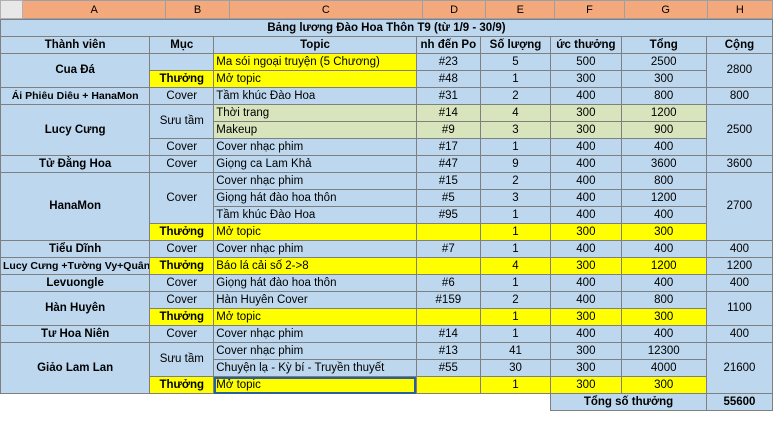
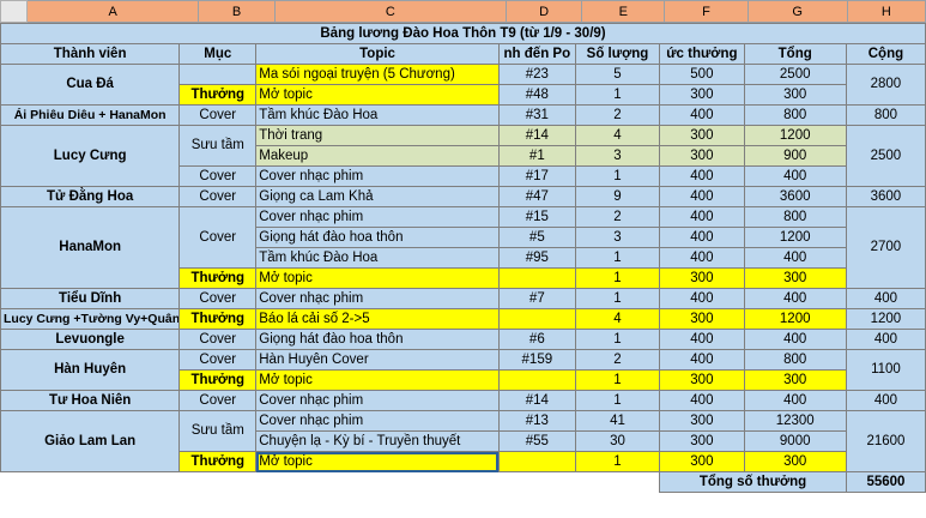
  	A	B	C	D	E	F	G	H
  Bảng lương Đào Hoa Thôn T9 (từ 1/9 - 30/9)
  Thành viên	Mục	Topic	nh đến Po	Số lượng	ức thưởng	Tổng	Cộng
  Cua Đá		Ma sói ngoại truyện (5 Chương)	#23	5	500	2500	2800
  Thưởng	Mở topic	#48	1	300	300
  Ái Phiêu Diêu + HanaMon	Cover	Tầm khúc Đào Hoa	#31	2	400	800	800
  Lucy Cưng	Sưu tầm	Thời trang	#14	4	300	1200	2500
- Makeup	#9	3	300	900
+ Makeup	#1	3	300	900
  Cover	Cover nhạc phim	#17	1	400	400
  Tử Đằng Hoa	Cover	Giọng ca Lam Khả	#47	9	400	3600	3600
  HanaMon	Cover	Cover nhạc phim	#15	2	400	800	2700
  Giọng hát đào hoa thôn	#5	3	400	1200
  Tầm khúc Đào Hoa	#95	1	400	400
  Thưởng	Mở topic		1	300	300
  Tiểu Dĩnh	Cover	Cover nhạc phim	#7	1	400	400	400
- Lucy Cưng +Tường Vy+Quân	Thưởng	Báo lá cải số 2->8		4	300	1200	1200
+ Lucy Cưng +Tường Vy+Quân	Thưởng	Báo lá cải số 2->5		4	300	1200	1200
  Levuongle	Cover	Giọng hát đào hoa thôn	#6	1	400	400	400
  Hàn Huyên	Cover	Hàn Huyên Cover	#159	2	400	800	1100
  Thưởng	Mở topic		1	300	300
  Tư Hoa Niên	Cover	Cover nhạc phim	#14	1	400	400	400
  Giảo Lam Lan	Sưu tầm	Cover nhạc phim	#13	41	300	12300	21600
- Chuyện lạ - Kỳ bí - Truyền thuyết	#55	30	300	4000
+ Chuyện lạ - Kỳ bí - Truyền thuyết	#55	30	300	9000
  Thưởng	Mở topic		1	300	300
  	Tổng số thưởng	55600
